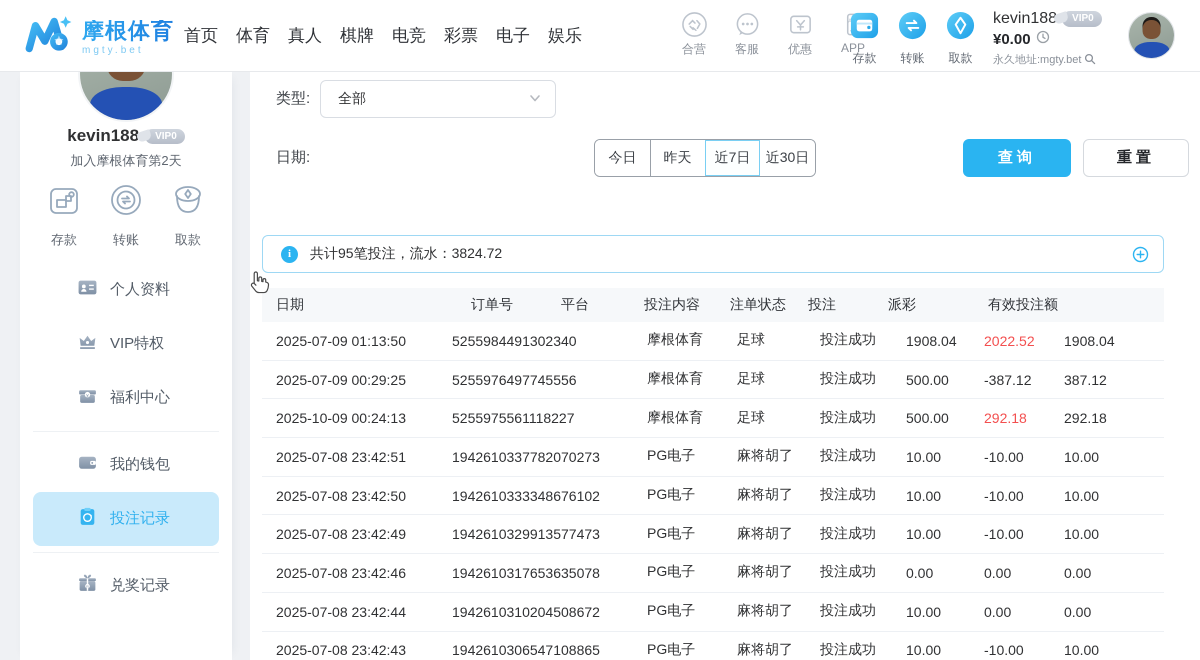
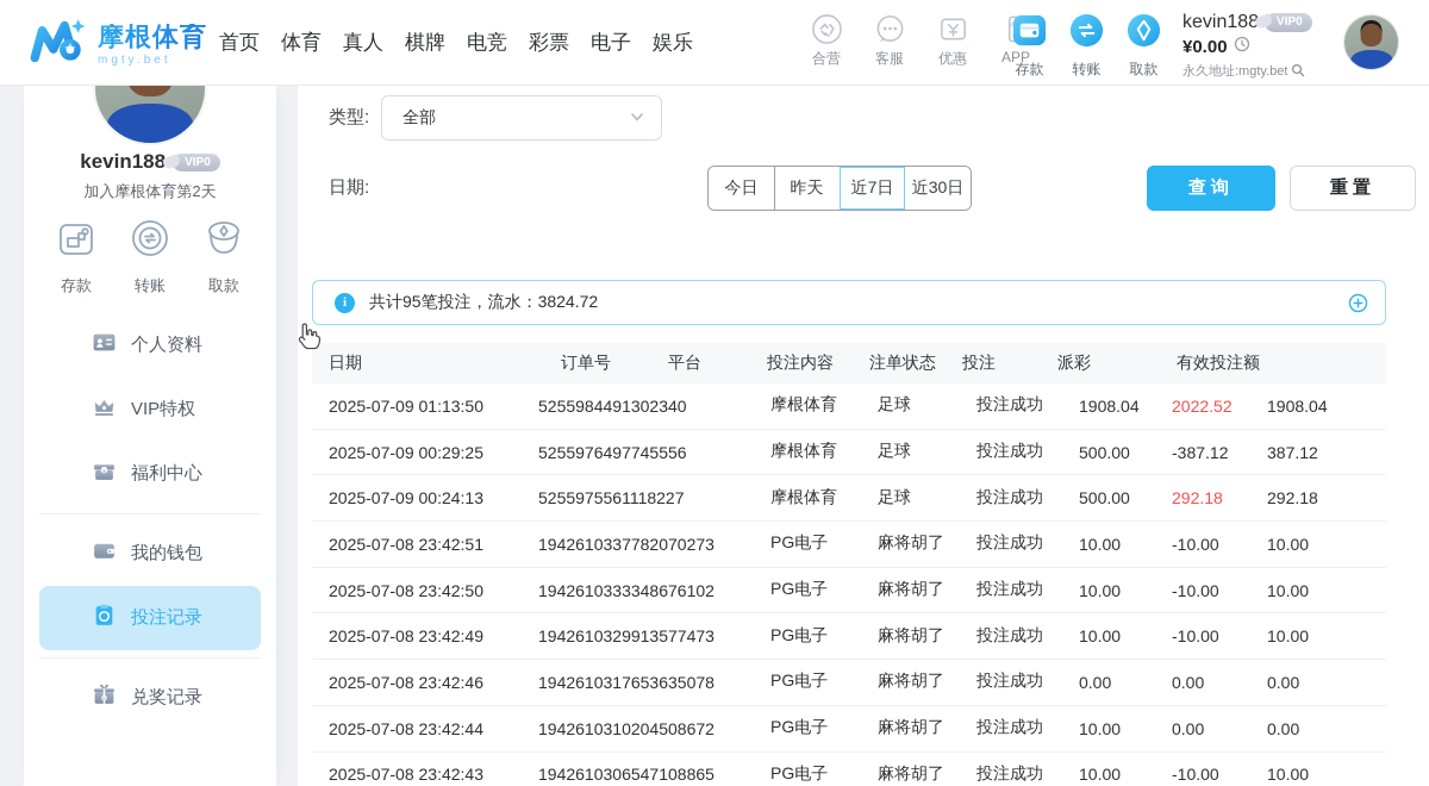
  摩根体育
  mgty.bet
  首页
  体育
  真人
  棋牌
  电竞
  彩票
  电子
  娱乐
  合营
  客服
  优惠
  APP
  存款
  转账
  取款
  kevin188
  VIP0
  ¥0.00
  永久地址:mgty.bet
  kevin188
  VIP0
  加入摩根体育第2天
  存款
  转账
  取款
  个人资料
  VIP特权
  福利中心
  我的钱包
  投注记录
  兑奖记录
  类型:
  全部
  日期:
  今日
  昨天
  近7日
  近30日
  查询
  重置
  i
  共计95笔投注，流水：3824.72
  日期
  订单号
  平台
  投注内容
  注单状态
  投注
  派彩
  有效投注额
  2025-07-09 01:13:50
  5255984491302340
  摩根体育
  足球
  投注成功
  1908.04
  2022.52
  1908.04
  2025-07-09 00:29:25
  5255976497745556
  摩根体育
  足球
  投注成功
  500.00
  -387.12
  387.12
- 2025-10-09 00:24:13
+ 2025-07-09 00:24:13
  5255975561118227
  摩根体育
  足球
  投注成功
  500.00
  292.18
  292.18
  2025-07-08 23:42:51
  1942610337782070273
  PG电子
  麻将胡了
  投注成功
  10.00
  -10.00
  10.00
  2025-07-08 23:42:50
  1942610333348676102
  PG电子
  麻将胡了
  投注成功
  10.00
  -10.00
  10.00
  2025-07-08 23:42:49
  1942610329913577473
  PG电子
  麻将胡了
  投注成功
  10.00
  -10.00
  10.00
  2025-07-08 23:42:46
  1942610317653635078
  PG电子
  麻将胡了
  投注成功
  0.00
  0.00
  0.00
  2025-07-08 23:42:44
  1942610310204508672
  PG电子
  麻将胡了
  投注成功
  10.00
  0.00
  0.00
  2025-07-08 23:42:43
  1942610306547108865
  PG电子
  麻将胡了
  投注成功
  10.00
  -10.00
  10.00
